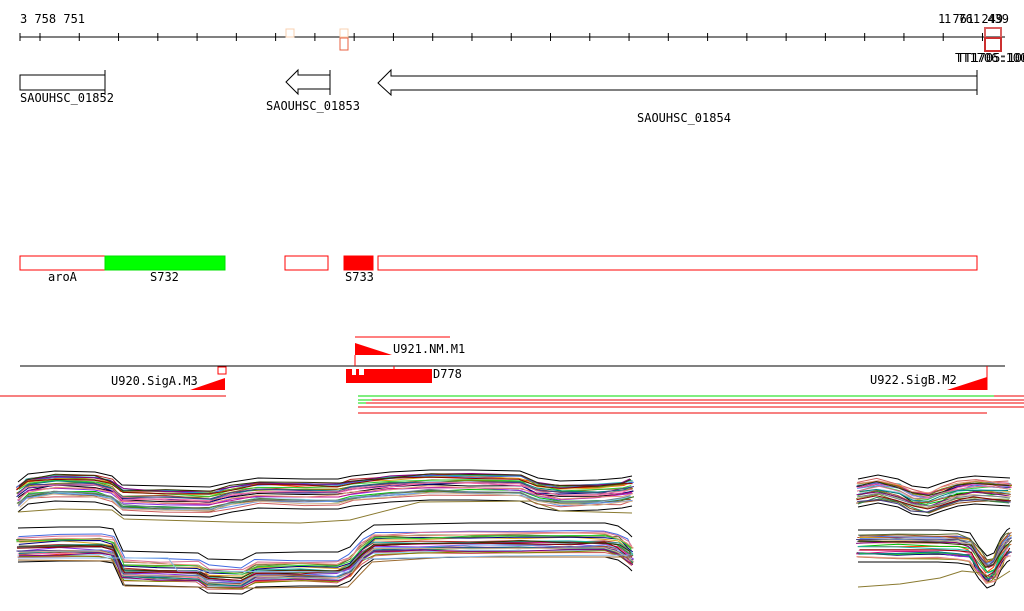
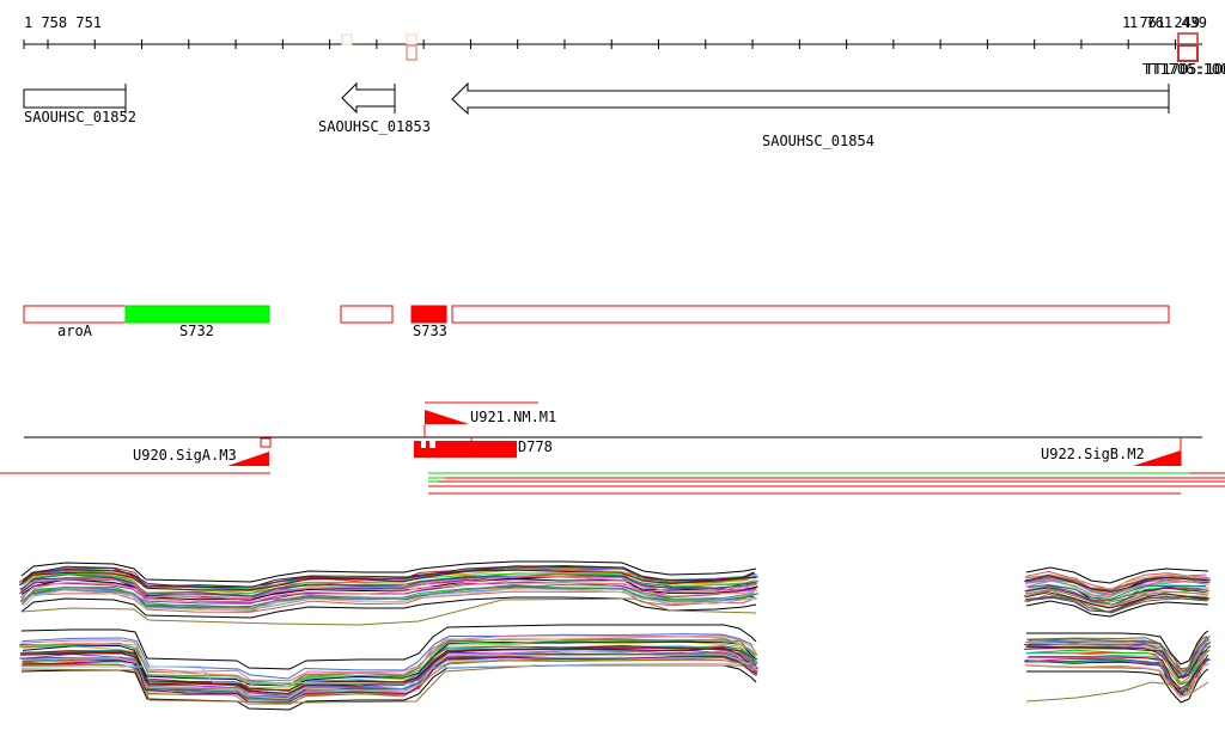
- 3 758 751
+ 1 758 751
  1 761 249
  1 761 439
  TT1705:10
  TT1706:10
  SAOUHSC_01852
  SAOUHSC_01853
  SAOUHSC_01854
  aroA
  S732
  S733
  U920.SigA.M3
  U921.NM.M1
  D778
  U922.SigB.M2
